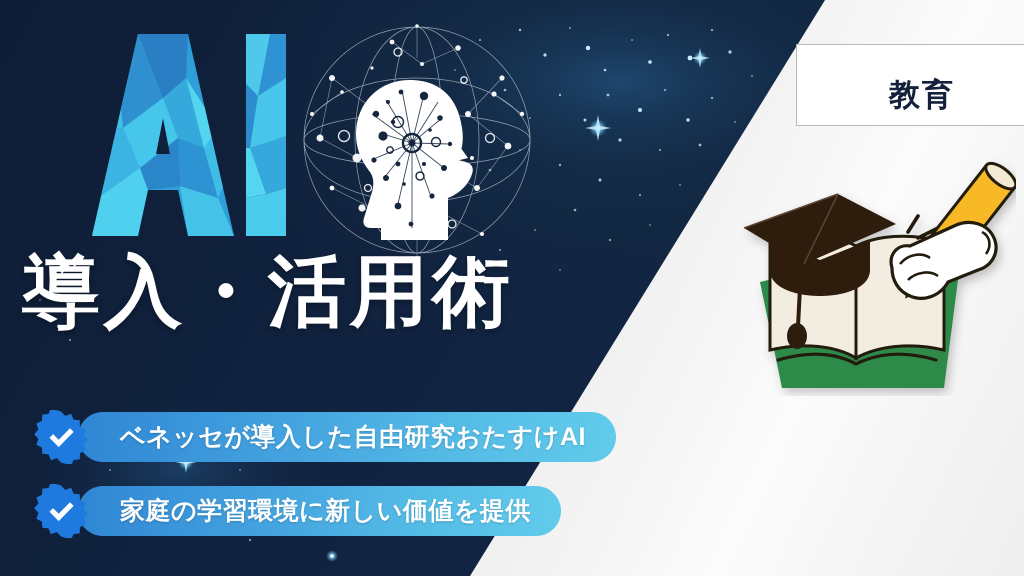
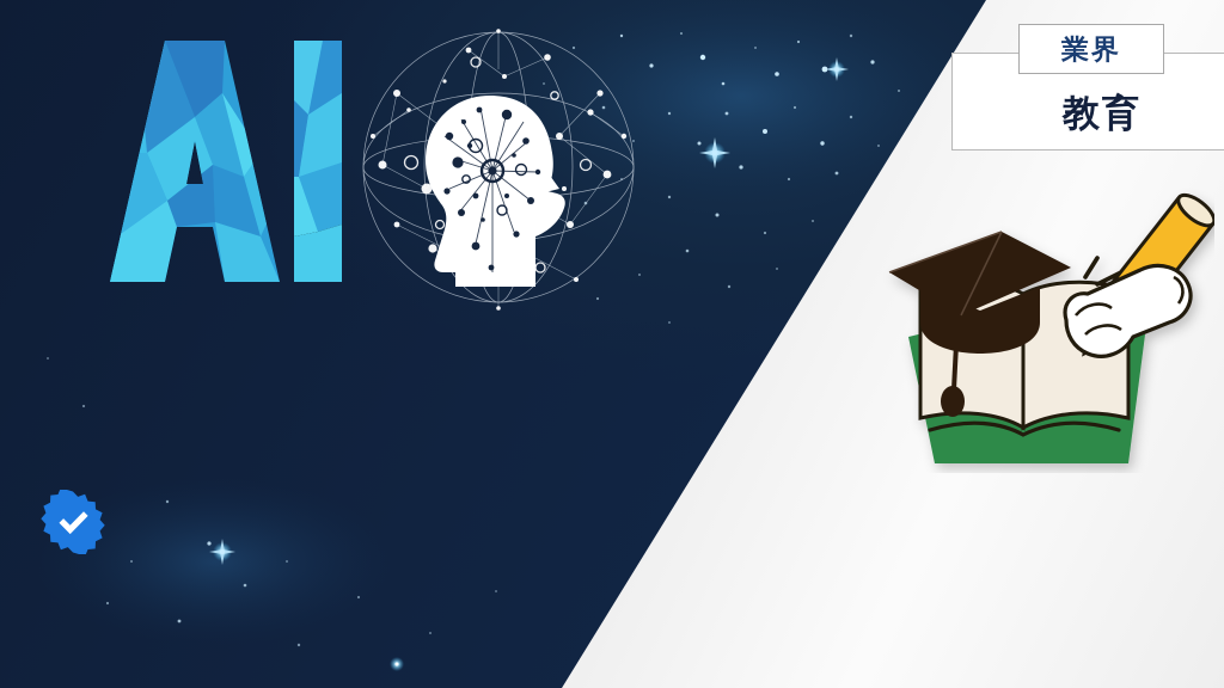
- 導入・活用術
- ベネッセが導入した自由研究おたすけAI
- 家庭の学習環境に新しい価値を提供
  教育
+ 業界
